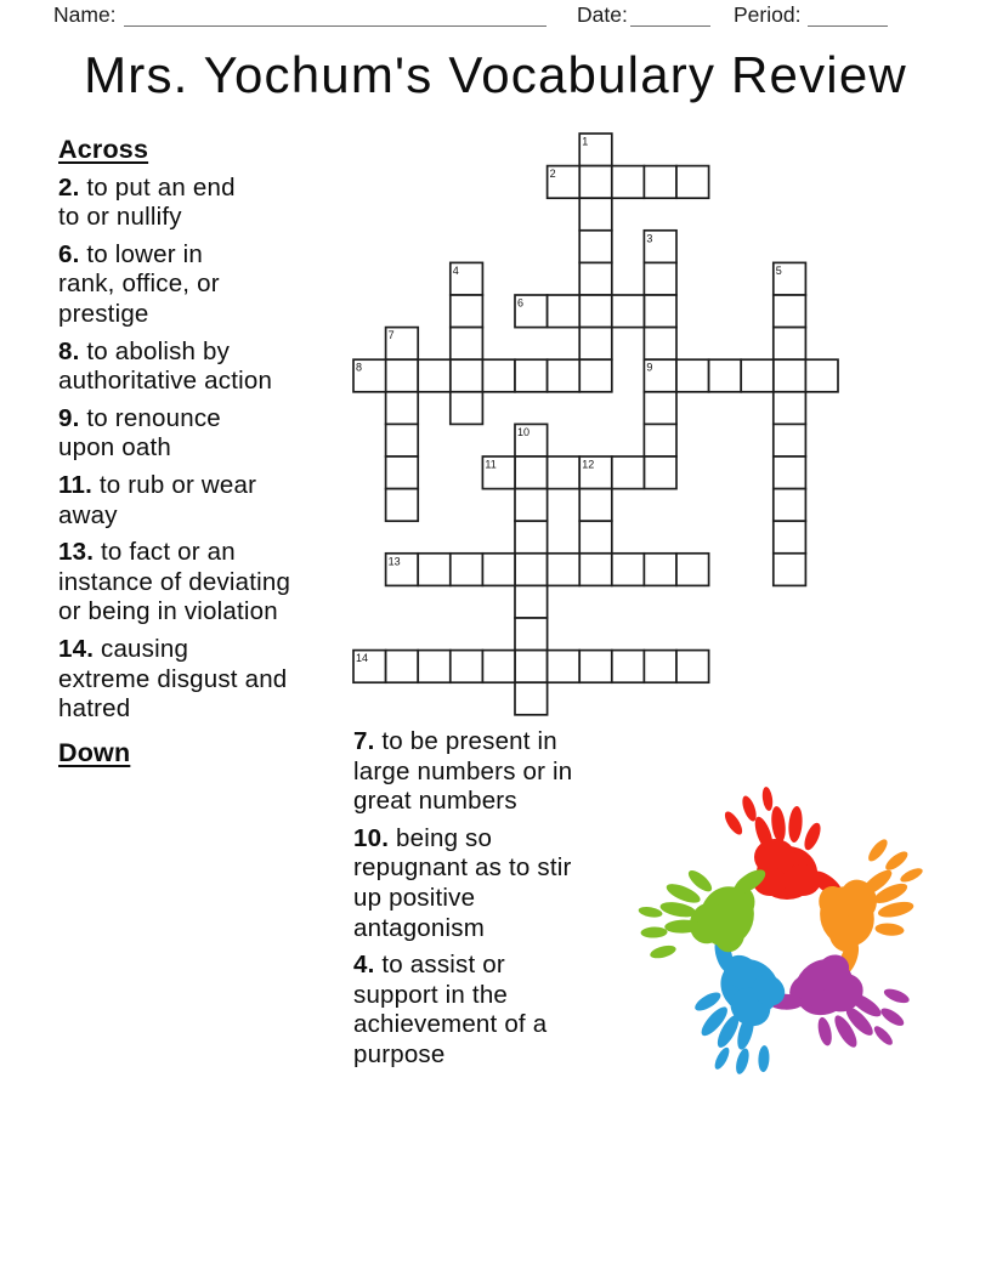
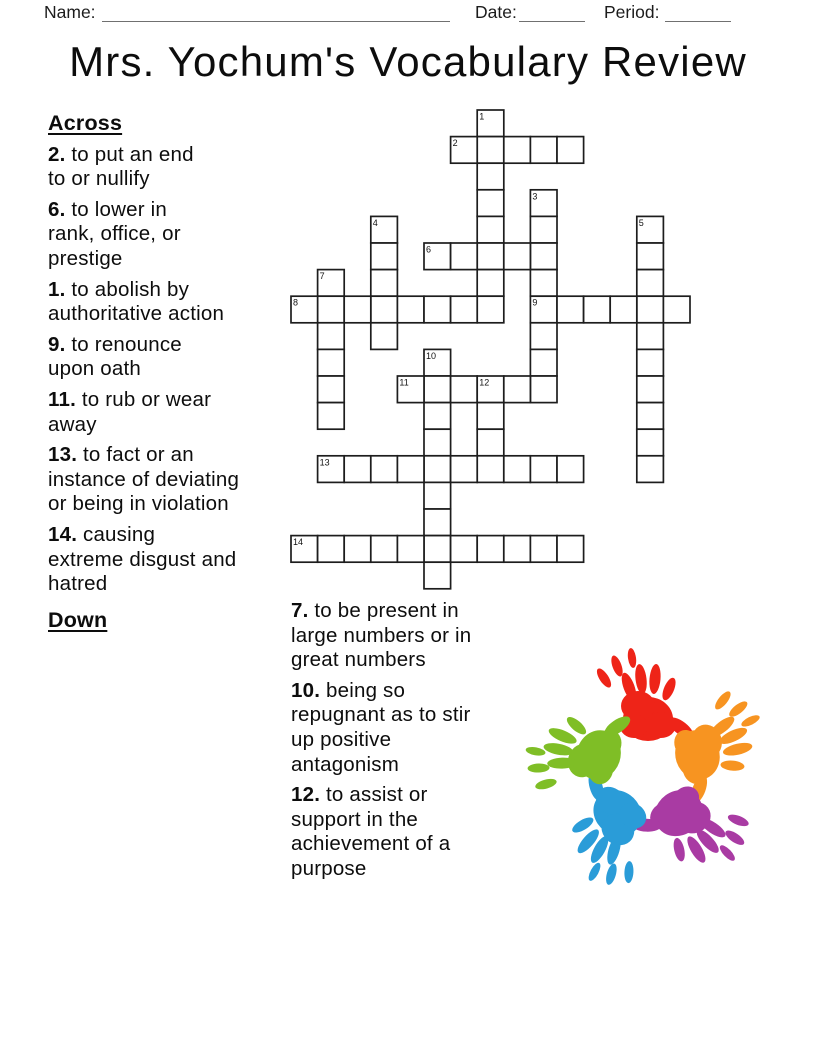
  Name:
  Date:
  Period:
  Mrs. Yochum's Vocabulary Review
  1
  2
  3
  4
  5
  6
  7
  8
  9
  10
  11
  12
  13
  14
  Across
  2. to put an end
  to or nullify
  6. to lower in
  rank, office, or
  prestige
- 8. to abolish by
+ 1. to abolish by
  authoritative action
  9. to renounce
  upon oath
  11. to rub or wear
  away
  13. to fact or an
  instance of deviating
  or being in violation
  14. causing
  extreme disgust and
  hatred
  Down
  7. to be present in
  large numbers or in
  great numbers
  10. being so
  repugnant as to stir
  up positive
  antagonism
- 4. to assist or
+ 12. to assist or
  support in the
  achievement of a
  purpose
